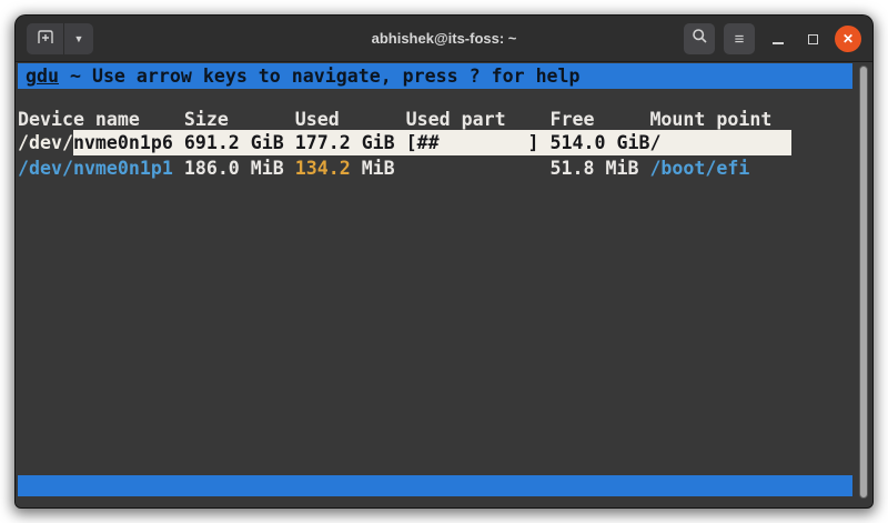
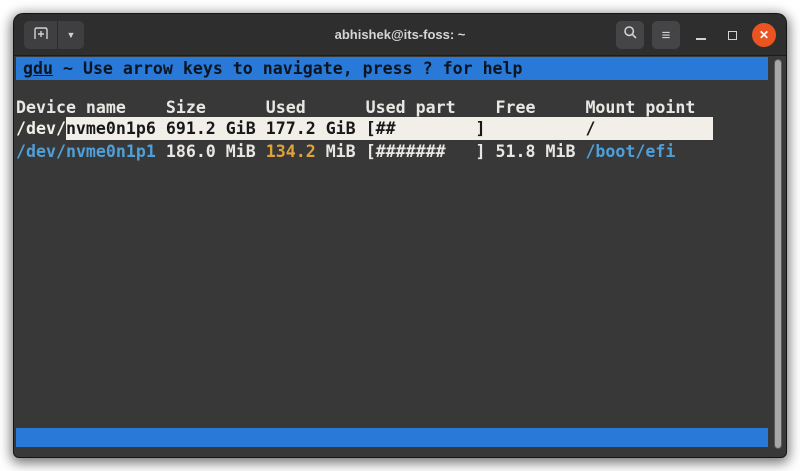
  abhishek@its-foss: ~
  ▼
  ≡
  ✕
  gdu ~ Use arrow keys to navigate, press ? for help
  Device name
  Size
  Used
  Used part
  Free
  Mount point
  /dev/
  nvme0n1p6
  691.2 GiB
  177.2 GiB
  [## ]
- 514.0 GiB
  /
  /dev/nvme0n1p1
  186.0 MiB
  134.2
  MiB
+ [####### ]
  51.8 MiB
  /boot/efi
